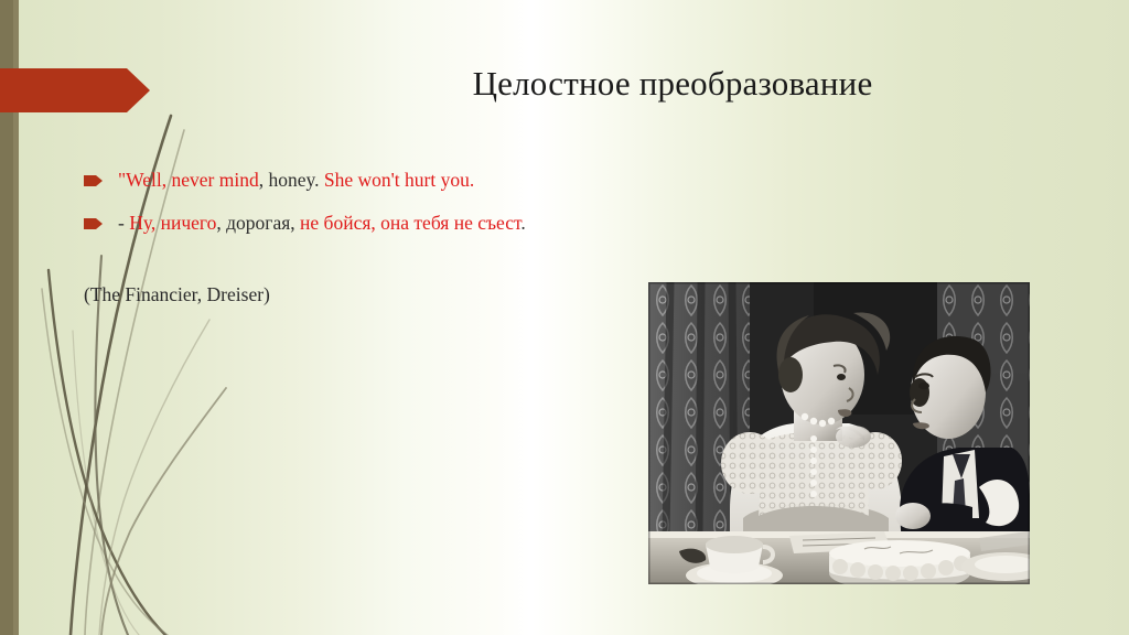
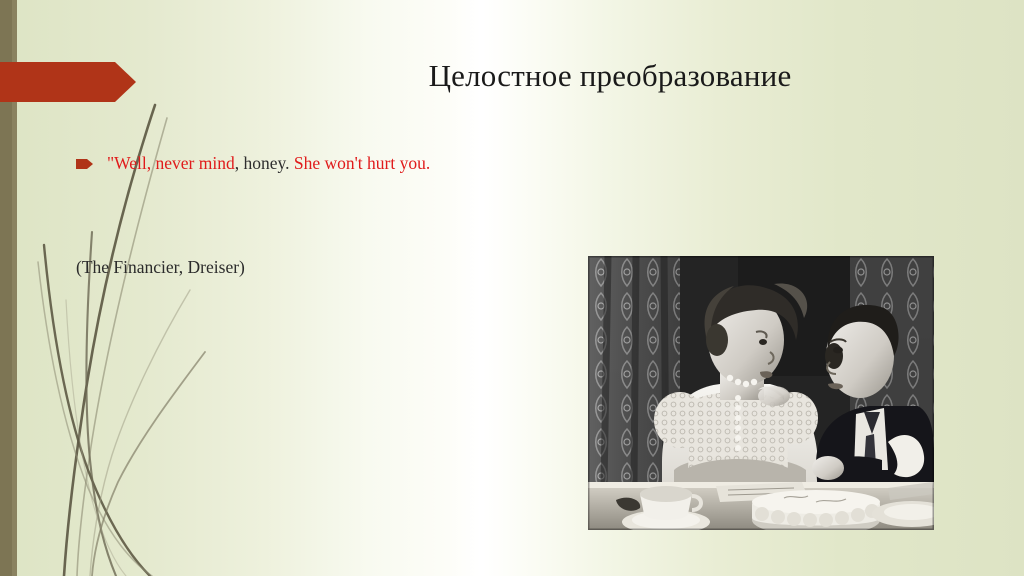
  Целостное преобразование
  "Well, never mind, honey. She won't hurt you.
- - Ну, ничего, дорогая, не бойся, она тебя не съест.
  (The Financier, Dreiser)
